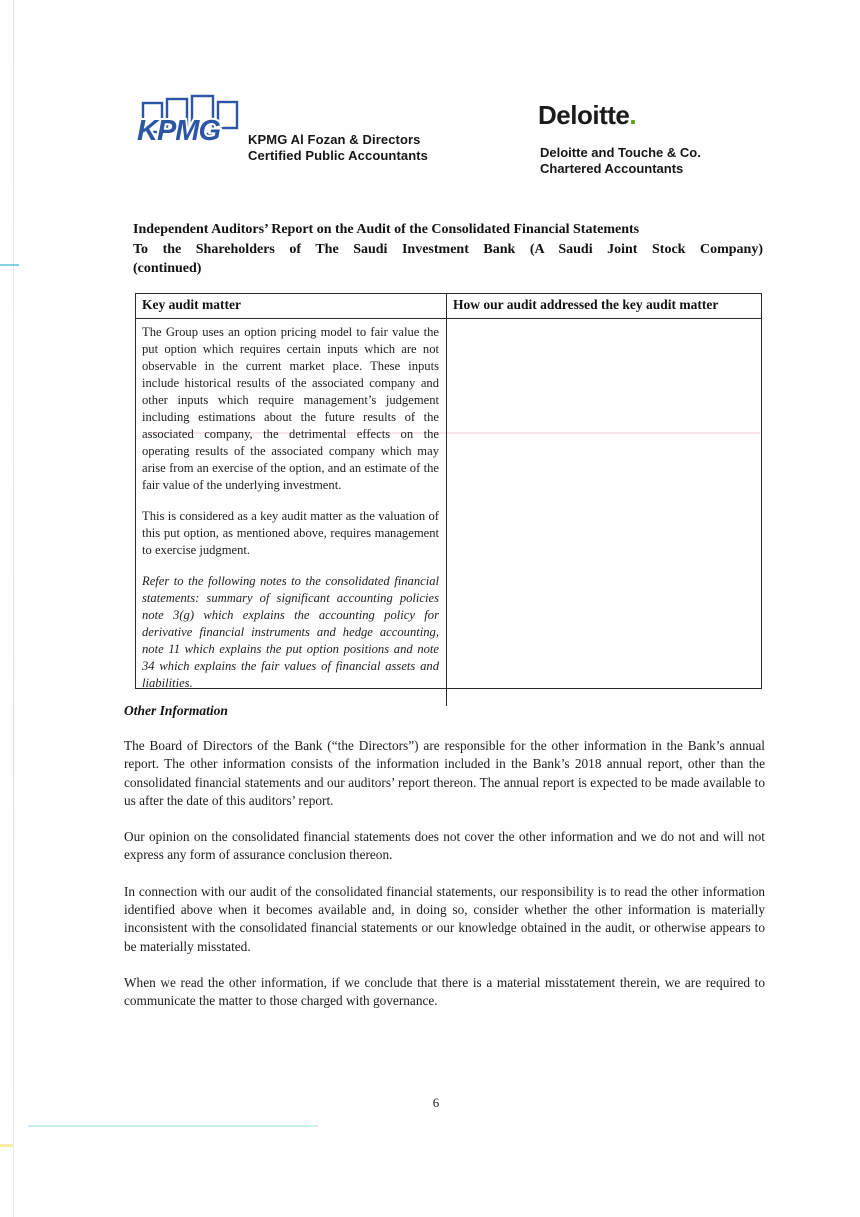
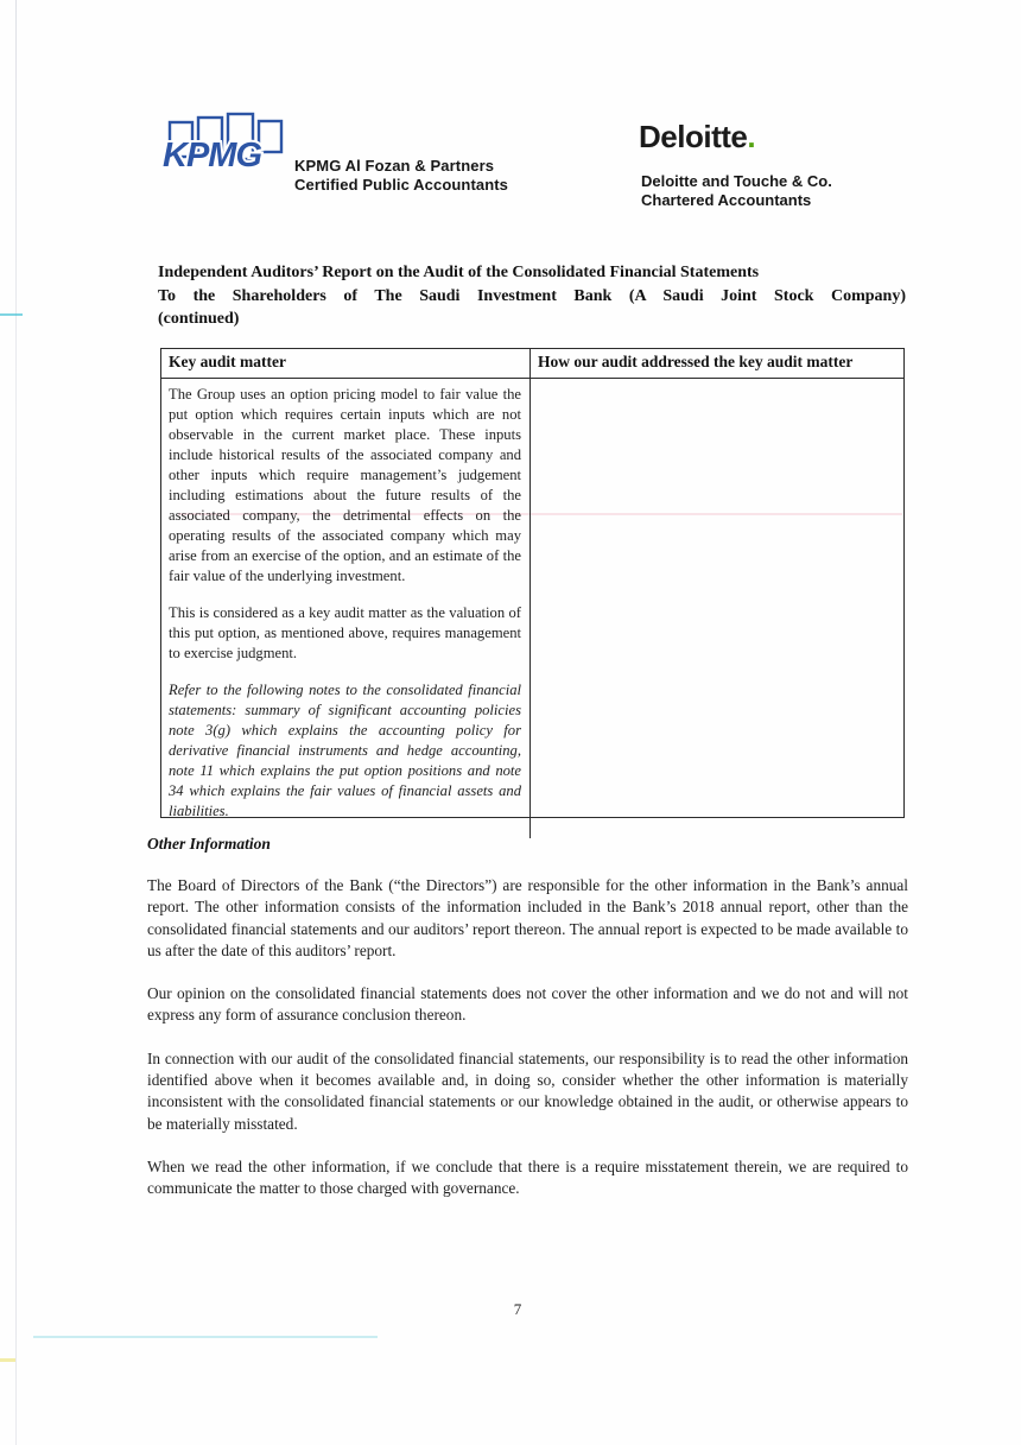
  KPMG
- KPMG Al Fozan & Directors
+ KPMG Al Fozan & Partners
  Certified Public Accountants
  Deloitte.
  Deloitte and Touche & Co.
  Chartered Accountants
  Independent Auditors’ Report on the Audit of the Consolidated Financial Statements
  To the Shareholders of The Saudi Investment Bank (A Saudi Joint Stock Company)
  (continued)
  Key audit matter
  How our audit addressed the key audit matter
  The Group uses an option pricing model to fair value the put option which requires certain inputs which are not observable in the current market place. These inputs include historical results of the associated company and other inputs which require management’s judgement including estimations about the future results of the associated company, the detrimental effects on the operating results of the associated company which may arise from an exercise of the option, and an estimate of the fair value of the underlying investment.
  This is considered as a key audit matter as the valuation of this put option, as mentioned above, requires management to exercise judgment.
  Refer to the following notes to the consolidated financial statements: summary of significant accounting policies note 3(g) which explains the accounting policy for derivative financial instruments and hedge accounting, note 11 which explains the put option positions and note 34 which explains the fair values of financial assets and liabilities.
  Other Information
  The Board of Directors of the Bank (“the Directors”) are responsible for the other information in the Bank’s annual report. The other information consists of the information included in the Bank’s 2018 annual report, other than the consolidated financial statements and our auditors’ report thereon. The annual report is expected to be made available to us after the date of this auditors’ report.
  Our opinion on the consolidated financial statements does not cover the other information and we do not and will not express any form of assurance conclusion thereon.
  In connection with our audit of the consolidated financial statements, our responsibility is to read the other information identified above when it becomes available and, in doing so, consider whether the other information is materially inconsistent with the consolidated financial statements or our knowledge obtained in the audit, or otherwise appears to be materially misstated.
- When we read the other information, if we conclude that there is a material misstatement therein, we are required to communicate the matter to those charged with governance.
+ When we read the other information, if we conclude that there is a require misstatement therein, we are required to communicate the matter to those charged with governance.
- 6
+ 7
